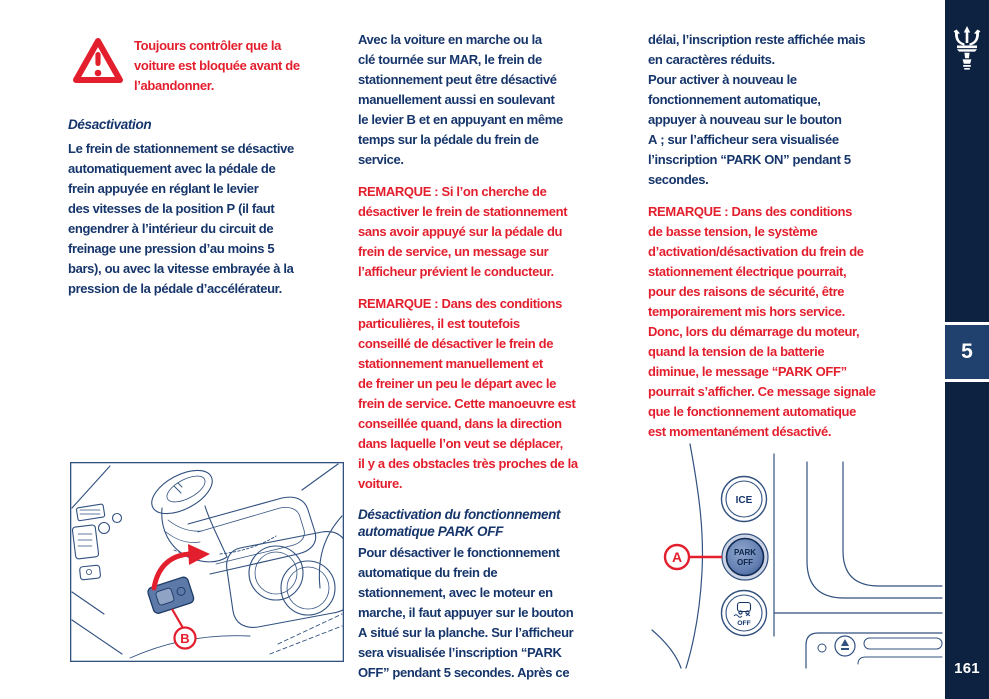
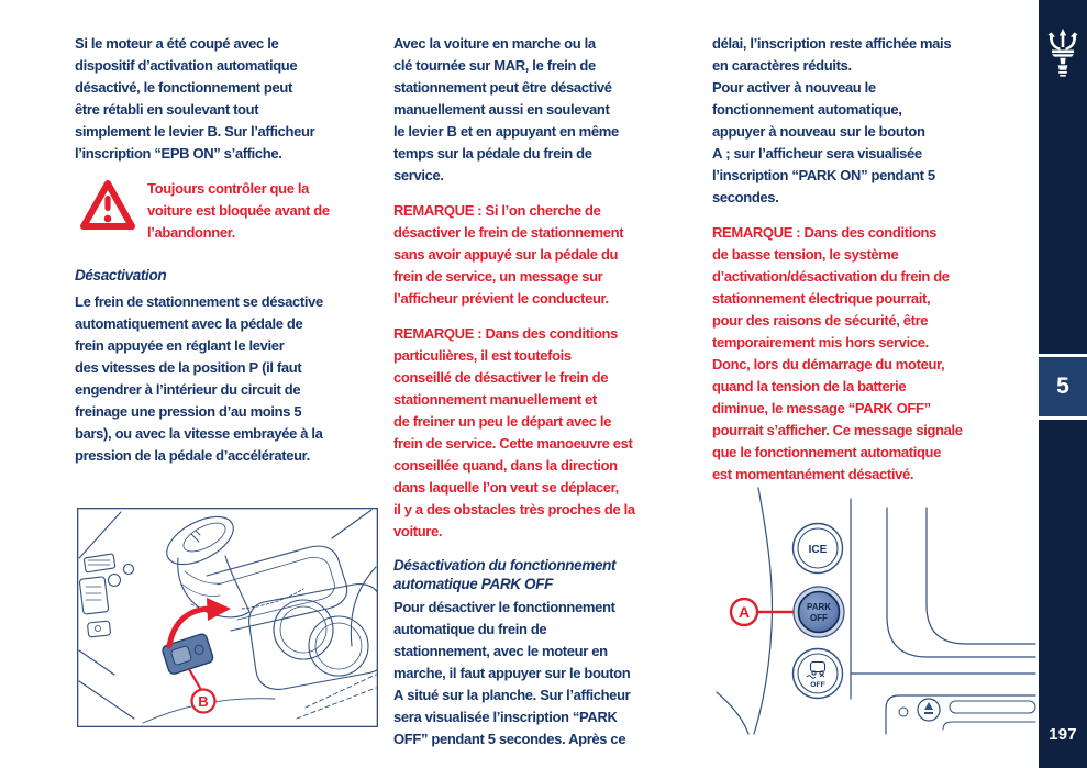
+ Si le moteur a été coupé avec le
+ dispositif d’activation automatique
+ désactivé, le fonctionnement peut
+ être rétabli en soulevant tout
+ simplement le levier B. Sur l’afficheur
+ l’inscription “EPB ON” s’affiche.
  Toujours contrôler que la
  voiture est bloquée avant de
  l’abandonner.
  Désactivation
  Le frein de stationnement se désactive
  automatiquement avec la pédale de
  frein appuyée en réglant le levier
  des vitesses de la position P (il faut
  engendrer à l’intérieur du circuit de
  freinage une pression d’au moins 5
  bars), ou avec la vitesse embrayée à la
  pression de la pédale d’accélérateur.
  Avec la voiture en marche ou la
  clé tournée sur MAR, le frein de
  stationnement peut être désactivé
  manuellement aussi en soulevant
  le levier B et en appuyant en même
  temps sur la pédale du frein de
  service.
  REMARQUE : Si l’on cherche de
  désactiver le frein de stationnement
  sans avoir appuyé sur la pédale du
  frein de service, un message sur
  l’afficheur prévient le conducteur.
  REMARQUE : Dans des conditions
  particulières, il est toutefois
  conseillé de désactiver le frein de
  stationnement manuellement et
  de freiner un peu le départ avec le
  frein de service. Cette manoeuvre est
  conseillée quand, dans la direction
  dans laquelle l’on veut se déplacer,
  il y a des obstacles très proches de la
  voiture.
  Désactivation du fonctionnement
  automatique PARK OFF
  Pour désactiver le fonctionnement
  automatique du frein de
  stationnement, avec le moteur en
  marche, il faut appuyer sur le bouton
  A situé sur la planche. Sur l’afficheur
  sera visualisée l’inscription “PARK
  OFF” pendant 5 secondes. Après ce
  délai, l’inscription reste affichée mais
  en caractères réduits.
  Pour activer à nouveau le
  fonctionnement automatique,
  appuyer à nouveau sur le bouton
  A ; sur l’afficheur sera visualisée
  l’inscription “PARK ON” pendant 5
  secondes.
  REMARQUE : Dans des conditions
  de basse tension, le système
  d’activation/désactivation du frein de
  stationnement électrique pourrait,
  pour des raisons de sécurité, être
  temporairement mis hors service.
  Donc, lors du démarrage du moteur,
  quand la tension de la batterie
  diminue, le message “PARK OFF”
  pourrait s’afficher. Ce message signale
  que le fonctionnement automatique
  est momentanément désactivé.
  B
  ICE
  PARK
  OFF
  A
  5
- 161
+ 197
